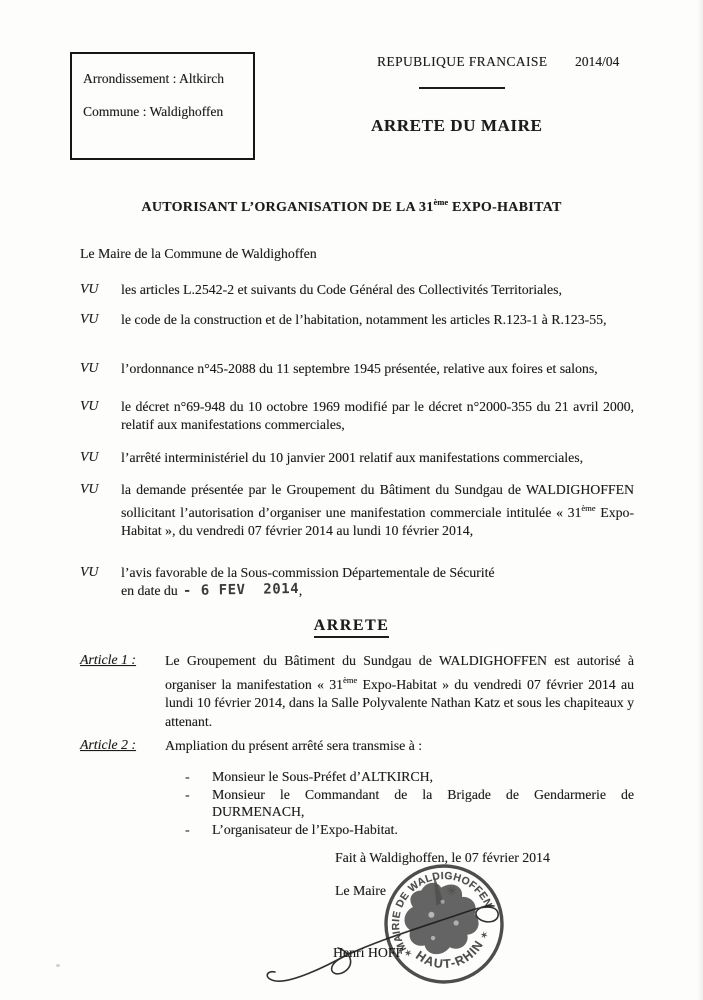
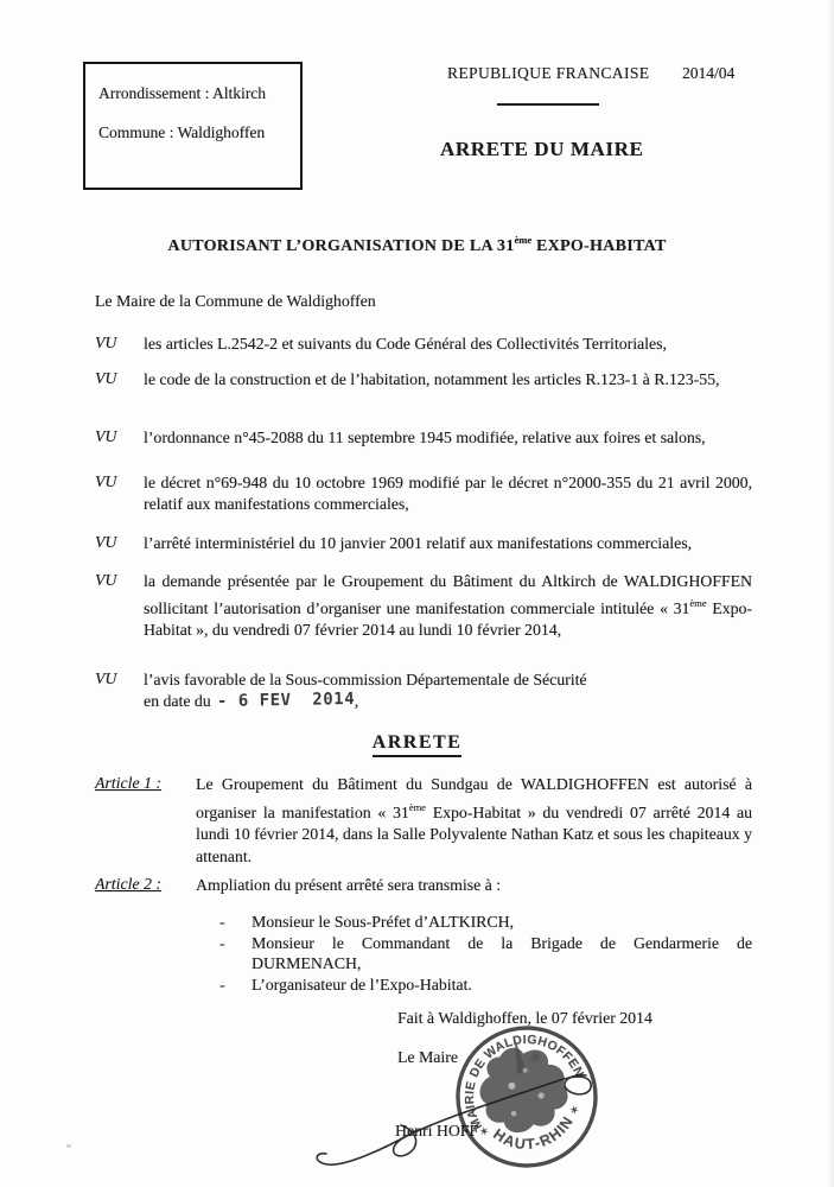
  Arrondissement : Altkirch
  Commune : Waldighoffen
  REPUBLIQUE FRANCAISE
  2014/04
  ARRETE DU MAIRE
  AUTORISANT L’ORGANISATION DE LA 31ème EXPO-HABITAT
  Le Maire de la Commune de Waldighoffen
  VU
  les articles L.2542-2 et suivants du Code Général des Collectivités Territoriales,
  VU
  le code de la construction et de l’habitation, notamment les articles R.123-1 à R.123-55,
  VU
- l’ordonnance n°45-2088 du 11 septembre 1945 présentée, relative aux foires et salons,
+ l’ordonnance n°45-2088 du 11 septembre 1945 modifiée, relative aux foires et salons,
  VU
  le décret n°69-948 du 10 octobre 1969 modifié par le décret n°2000-355 du 21 avril 2000, relatif aux manifestations commerciales,
  VU
  l’arrêté interministériel du 10 janvier 2001 relatif aux manifestations commerciales,
  VU
- la demande présentée par le Groupement du Bâtiment du Sundgau de WALDIGHOFFEN sollicitant l’autorisation d’organiser une manifestation commerciale intitulée « 31ème Expo-Habitat », du vendredi 07 février 2014 au lundi 10 février 2014,
+ la demande présentée par le Groupement du Bâtiment du Altkirch de WALDIGHOFFEN sollicitant l’autorisation d’organiser une manifestation commerciale intitulée « 31ème Expo-Habitat », du vendredi 07 février 2014 au lundi 10 février 2014,
  VU
  l’avis favorable de la Sous-commission Départementale de Sécurité
  en date du - 6 FEV 2014,
  ARRETE
  Article 1 :
- Le Groupement du Bâtiment du Sundgau de WALDIGHOFFEN est autorisé à organiser la manifestation « 31ème Expo-Habitat » du vendredi 07 février 2014 au lundi 10 février 2014, dans la Salle Polyvalente Nathan Katz et sous les chapiteaux y attenant.
+ Le Groupement du Bâtiment du Sundgau de WALDIGHOFFEN est autorisé à organiser la manifestation « 31ème Expo-Habitat » du vendredi 07 arrêté 2014 au lundi 10 février 2014, dans la Salle Polyvalente Nathan Katz et sous les chapiteaux y attenant.
  Article 2 :
  Ampliation du présent arrêté sera transmise à :
  -
  Monsieur le Sous-Préfet d’ALTKIRCH,
  -
  Monsieur le Commandant de la Brigade de Gendarmerie de DURMENACH,
  -
  L’organisateur de l’Expo-Habitat.
  Fait à Waldighoffen, le 07 février 2014
  Le Maire
  Hri HOFF
